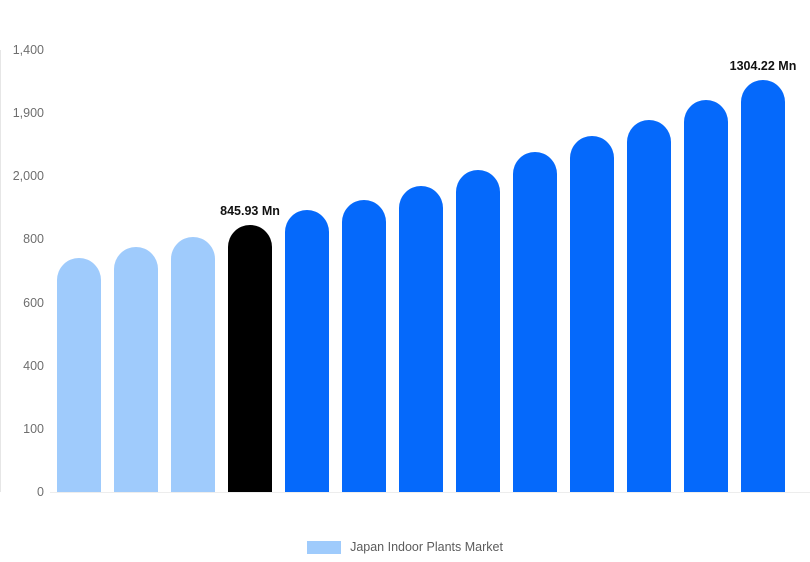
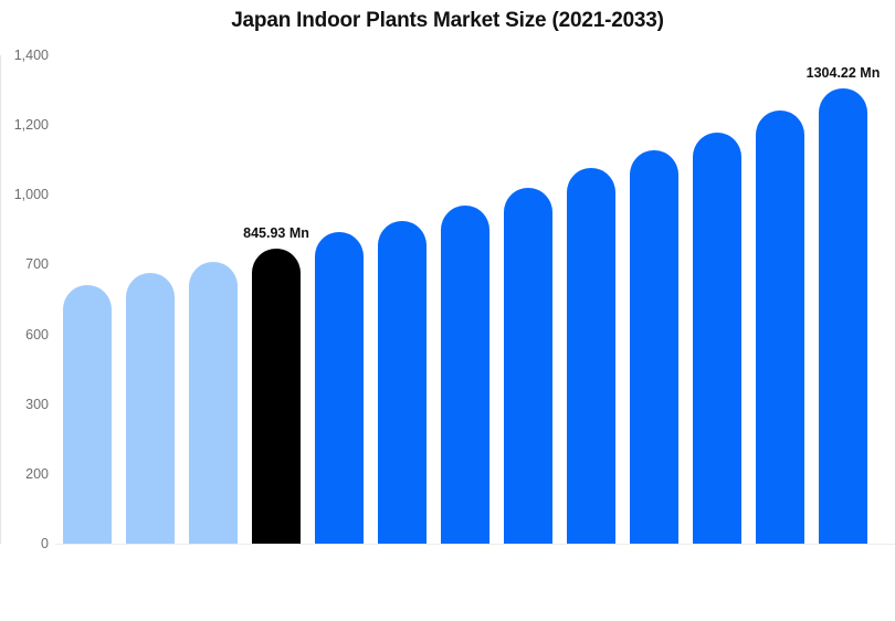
+ Japan Indoor Plants Market Size (2021-2033)
  0
- 100
+ 200
- 400
+ 300
  600
- 800
+ 700
- 2,000
+ 1,000
- 1,900
+ 1,200
  1,400
  845.93 Mn
  1304.22 Mn
- Japan Indoor Plants Market
